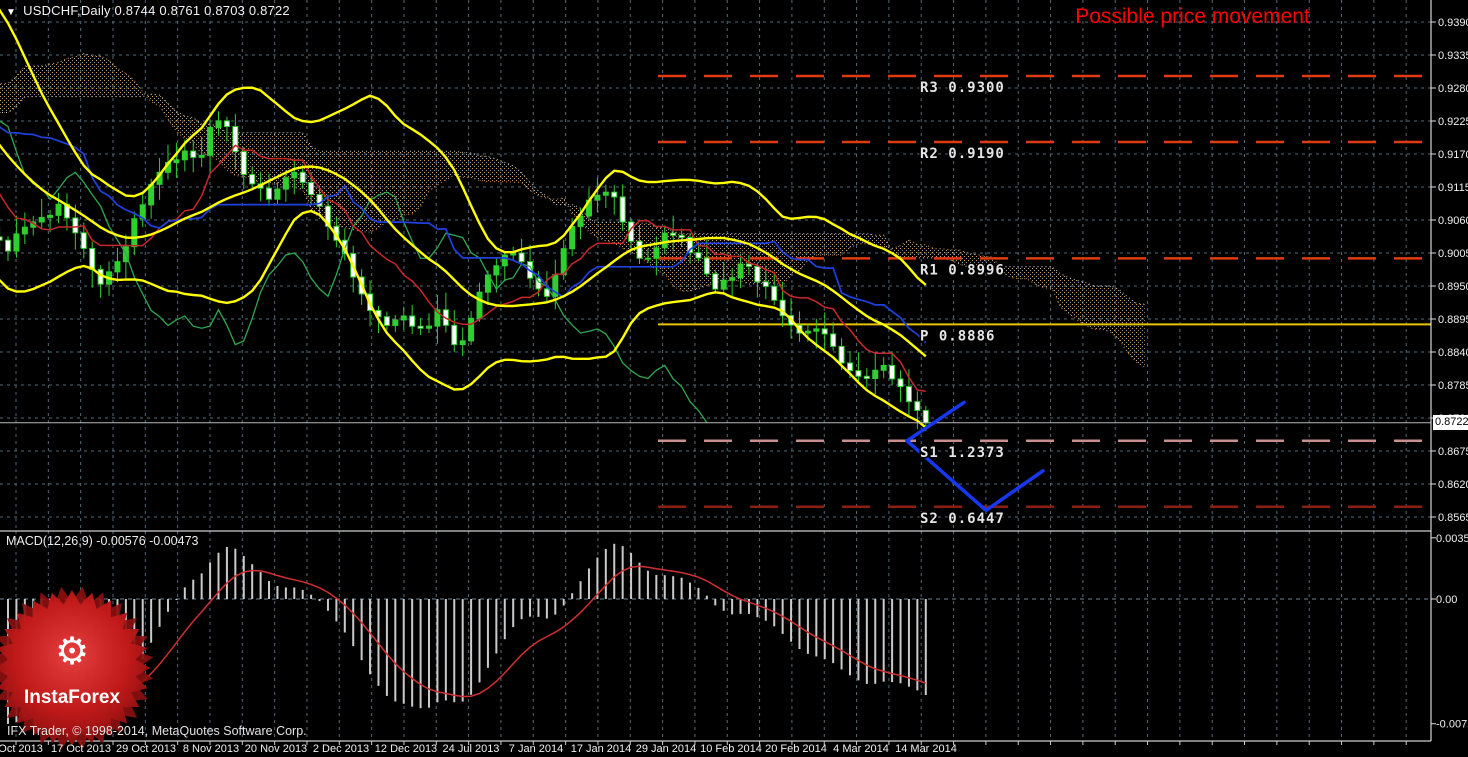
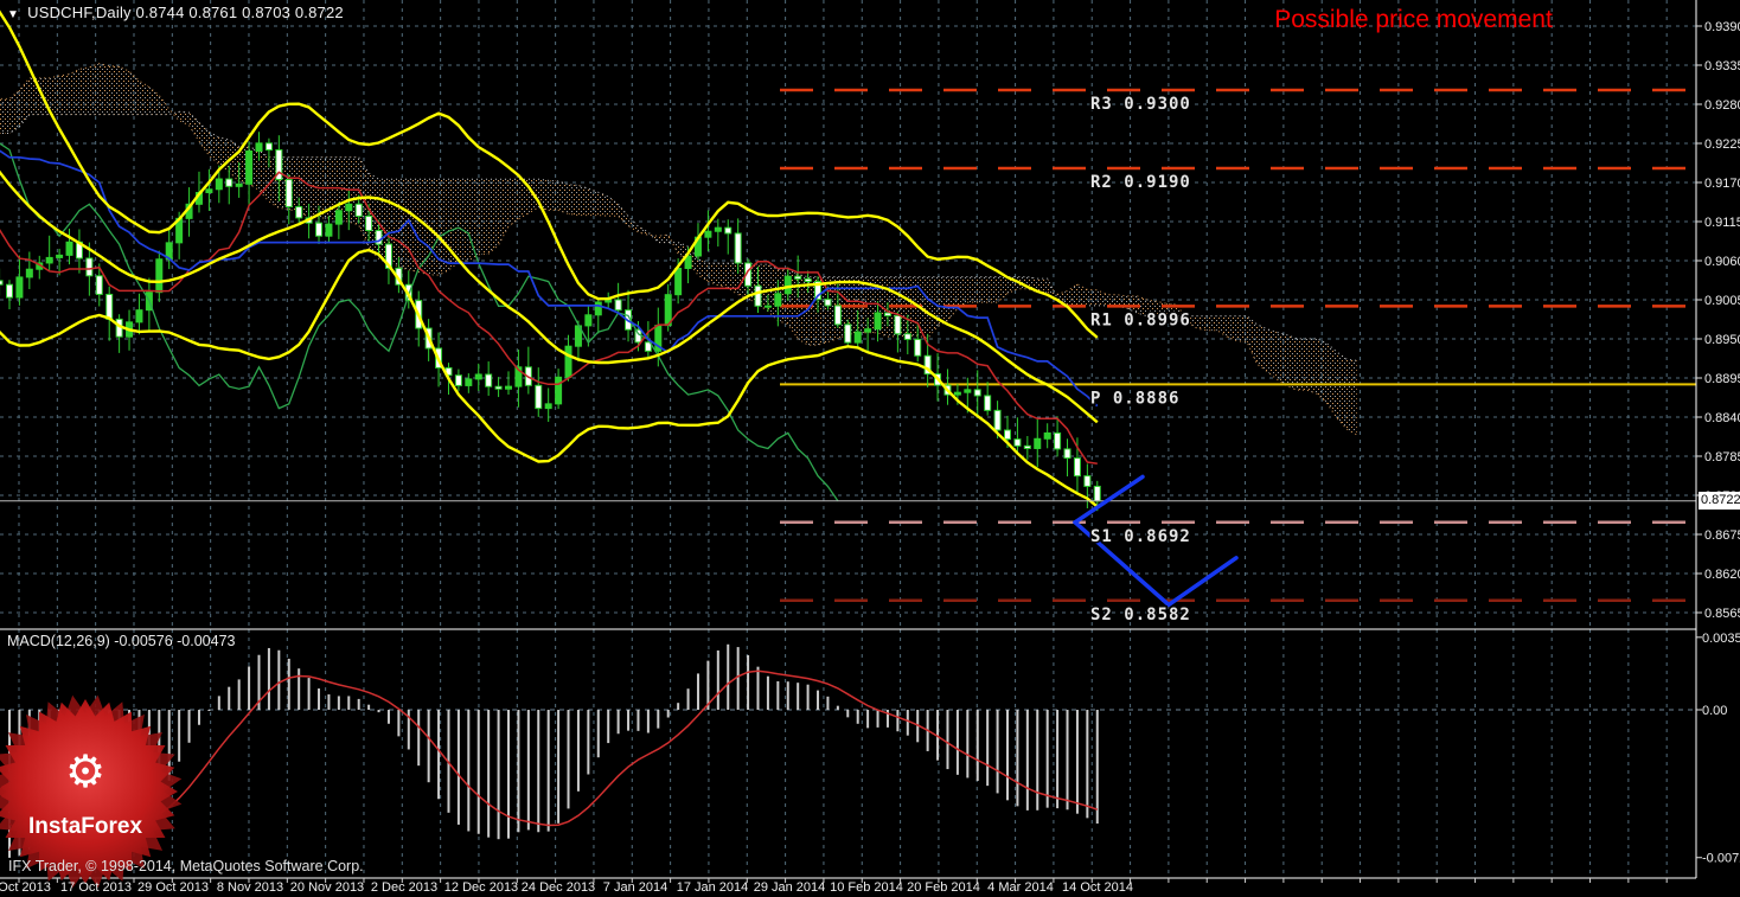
  ⚙
  InstaForex
  0.939
  0.933
  0.928
  0.922
  0.917
  0.911
  0.906
  0.900
  0.895
  0.889
  0.884
  0.878
  0.867
  0.862
  0.856
  0.0035
  0.00
  -0.007
  Oct 2013
  17 Oct 2013
  29 Oct 2013
  8 Nov 2013
  20 Nov 2013
  2 Dec 2013
  12 Dec 2013
- 24 Jul 2013
+ 24 Dec 2013
  7 Jan 2014
  17 Jan 2014
  29 Jan 2014
  10 Feb 2014
  20 Feb 2014
  4 Mar 2014
- 14 Mar 2014
+ 14 Oct 2014
  R3 0.9300
  R2 0.9190
  R1 0.8996
  P 0.8886
- S1 1.2373
+ S1 0.8692
- S2 0.6447
+ S2 0.8582
  ▼ USDCHF,Daily 0.8744 0.8761 0.8703 0.8722
  Possible price movement
  MACD(12,26,9) -0.00576 -0.00473
  IFX Trader, © 1998-2014, MetaQuotes Software Corp.
  0.8722
